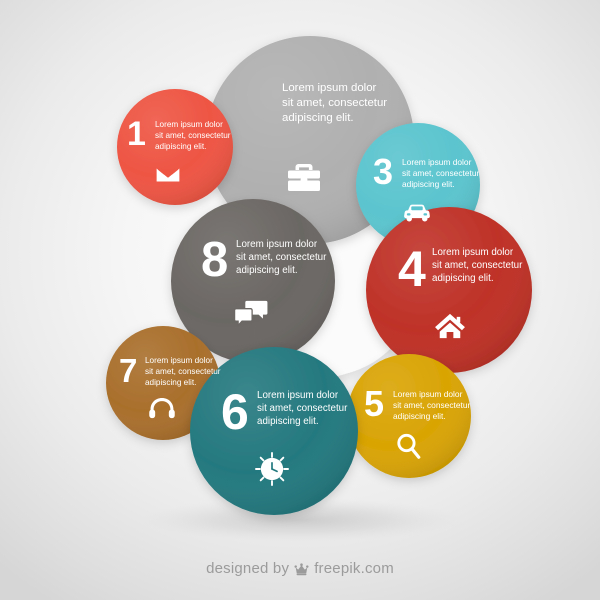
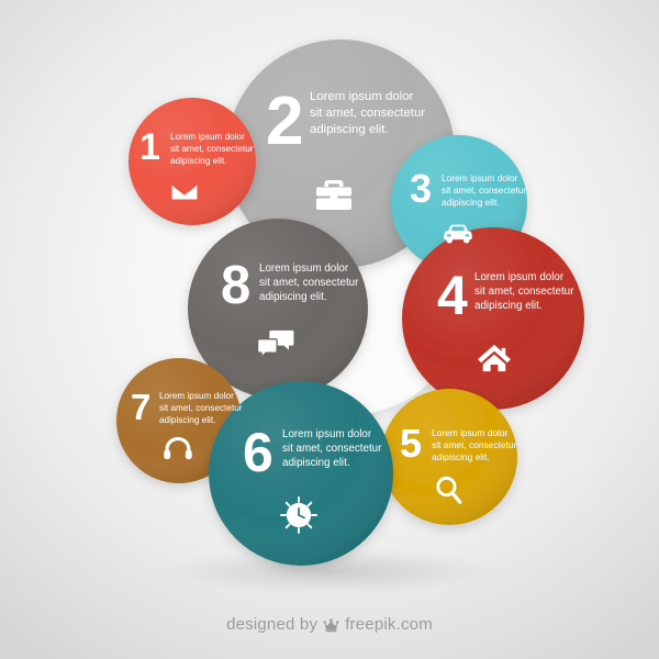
  1
  Lorem ipsum dolor
  sit amet, consectetur
  adipiscing elit.
+ 2
  Lorem ipsum dolor
  sit amet, consectetur
  adipiscing elit.
  3
  Lorem ipsum dolor
  sit amet, consectetur
  adipiscing elit.
  4
  Lorem ipsum dolor
  sit amet, consectetur
  adipiscing elit.
  5
  Lorem ipsum dolor
  sit amet, consectetur
  adipiscing elit.
  6
  Lorem ipsum dolor
  sit amet, consectetur
  adipiscing elit.
  7
  Lorem ipsum dolor
  sit amet, consectetur
  adipiscing elit.
  8
  Lorem ipsum dolor
  sit amet, consectetur
  adipiscing elit.
  designed by
  freepik.com
